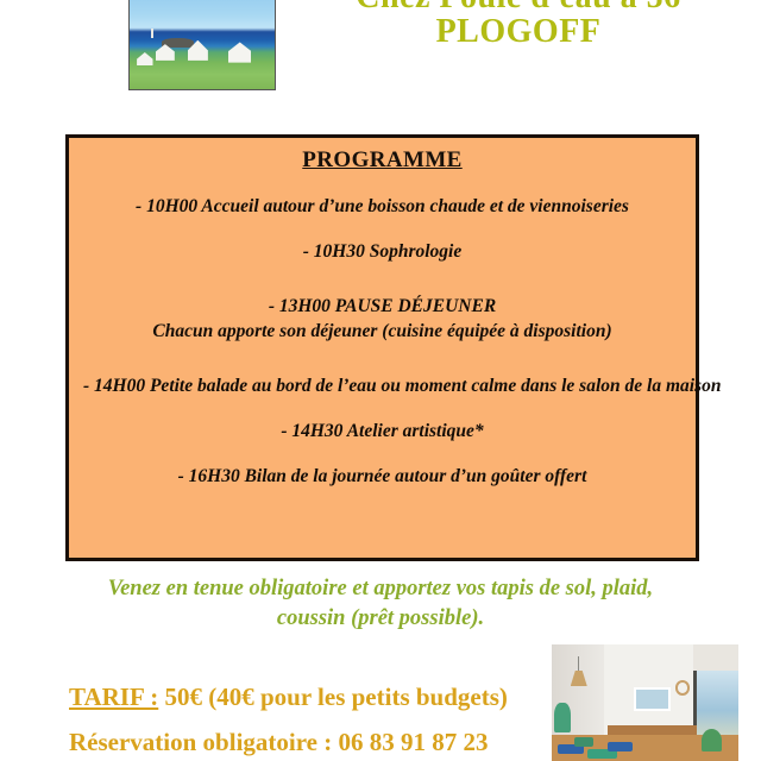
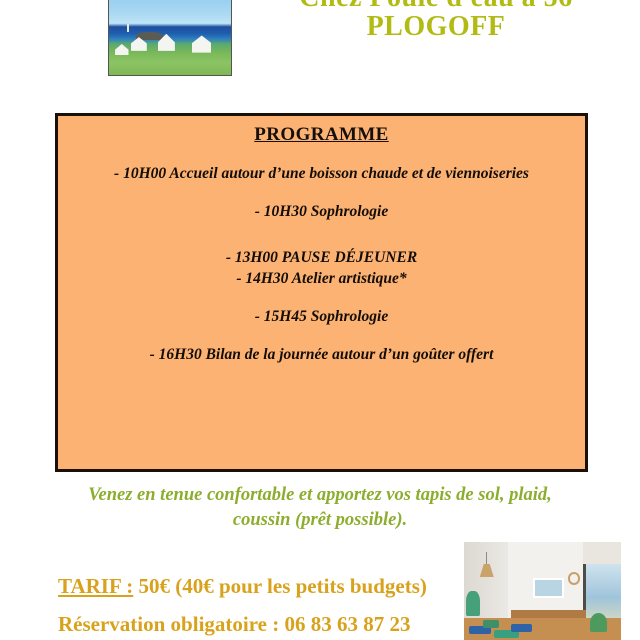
  PLOGOFF
  PROGRAMME
  - 10H00 Accueil autour d’une boisson chaude et de viennoiseries
  - 10H30 Sophrologie
  - 13H00 PAUSE DÉJEUNER
- Chacun apporte son déjeuner (cuisine équipée à disposition)
- - 14H00 Petite balade au bord de l’eau ou moment calme dans le salon de la maison
  - 14H30 Atelier artistique*
+ - 15H45 Sophrologie
  - 16H30 Bilan de la journée autour d’un goûter offert
- Venez en tenue obligatoire et apportez vos tapis de sol, plaid, coussin (prêt possible).
+ Venez en tenue confortable et apportez vos tapis de sol, plaid, coussin (prêt possible).
  TARIF : 50€ (40€ pour les petits budgets)
- Réservation obligatoire : 06 83 91 87 23
+ Réservation obligatoire : 06 83 63 87 23
